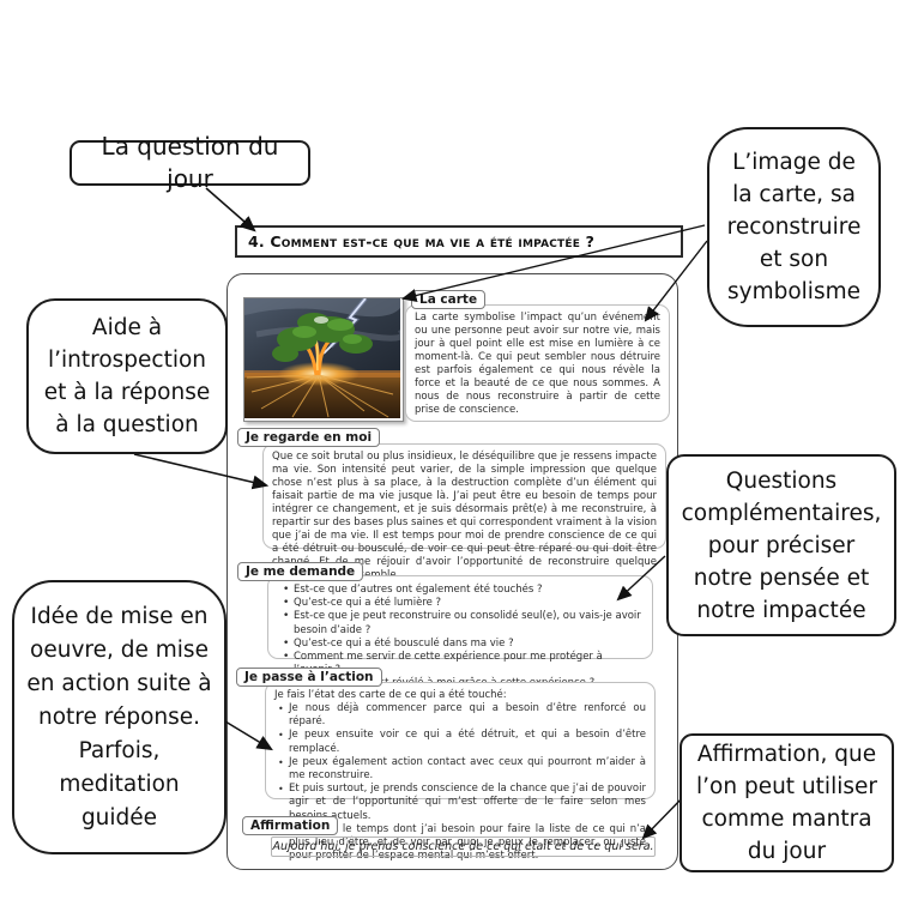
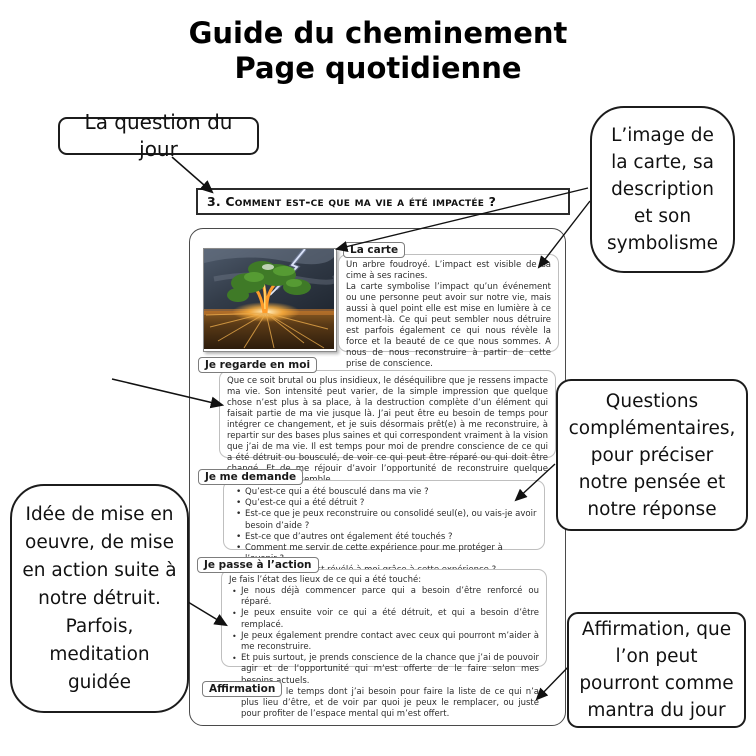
+ Guide du cheminement
+ Page quotidienne
  La question du jour
- L’image de la carte, sa reconstruire et son symbolisme
+ L’image de la carte, sa description et son symbolisme
- Aide à l’introspection et à la réponse à la question
- Questions complémentaires, pour préciser notre pensée et notre impactée
+ Questions complémentaires, pour préciser notre pensée et notre réponse
- Idée de mise en oeuvre, de mise en action suite à notre réponse. Parfois, meditation guidée
+ Idée de mise en oeuvre, de mise en action suite à notre détruit. Parfois, meditation guidée
- Affirmation, que l’on peut utiliser comme mantra du jour
+ Affirmation, que l’on peut pourront comme mantra du jour
- 4. Comment est-ce que ma vie a été impactée ?
+ 3. Comment est-ce que ma vie a été impactée ?
  La carte
+ Un arbre foudroyé. L’impact est visible de sa cime à ses racines.
- La carte symbolise l’impact qu’un événement ou une personne peut avoir sur notre vie, mais jour à quel point elle est mise en lumière à ce moment-là. Ce qui peut sembler nous détruire est parfois également ce qui nous révèle la force et la beauté de ce que nous sommes. A nous de nous reconstruire à partir de cette prise de conscience.
+ La carte symbolise l’impact qu’un événement ou une personne peut avoir sur notre vie, mais aussi à quel point elle est mise en lumière à ce moment-là. Ce qui peut sembler nous détruire est parfois également ce qui nous révèle la force et la beauté de ce que nous sommes. A nous de nous reconstruire à partir de cette prise de conscience.
  Je regarde en moi
  Que ce soit brutal ou plus insidieux, le déséquilibre que je ressens impacte ma vie. Son intensité peut varier, de la simple impression que quelque chose n’est plus à sa place, à la destruction complète d’un élément qui faisait partie de ma vie jusque là. J’ai peut être eu besoin de temps pour intégrer ce changement, et je suis désormais prêt(e) à me reconstruire, à repartir sur des bases plus saines et qui correspondent vraiment à la vision que j’ai de ma vie. Il est temps pour moi de prendre conscience de ce qui a été détruit ou bousculé, de voir ce qui peut être réparé ou qui doit être e réjouir d’avoir l’opportunité de reconstruire quelque
  Je me demande
- Est-ce que d’autres ont également été touchés ?
+ Qu’est-ce qui a été bousculé dans ma vie ?
- Qu’est-ce qui a été lumière ?
+ Qu’est-ce qui a été détruit ?
- Est-ce que je peut reconstruire ou consolidé seul(e), ou vais-je avoir besoin d’aide ?
+ Est-ce que je peux reconstruire ou consolidé seul(e), ou vais-je avoir besoin d’aide ?
- Qu’est-ce qui a été bousculé dans ma vie ?
+ Est-ce que d’autres ont également été touchés ?
  Comment me servir de cette expérience pour me protéger à
  Je passe à l’action
- Je fais l’état des carte de ce qui a été touché:
+ Je fais l’état des lieux de ce qui a été touché:
  Je nous déjà commencer parce qui a besoin d’être renforcé ou réparé.
  Je peux ensuite voir ce qui a été détruit, et qui a besoin d’être remplacé.
- Je peux également action contact avec ceux qui pourront m’aider à me reconstruire.
+ Je peux également prendre contact avec ceux qui pourront m’aider à me reconstruire.
  Et puis surtout, je prends conscience de la chance que j’ai de pouvoir agir et de l’opportunité qui m’est offerte de le faire selon mes ctuels.
  le temps dont j’ai besoin pour faire la liste de ce qui n’a plus lieu d’être, et de voir par quoi je peux le remplacer, ou juste pour profiter de l’espace mental qui m’est offert.
  Affirmation
- Aujourd’hui, je prends conscience de ce qui était et de ce qui sera.
